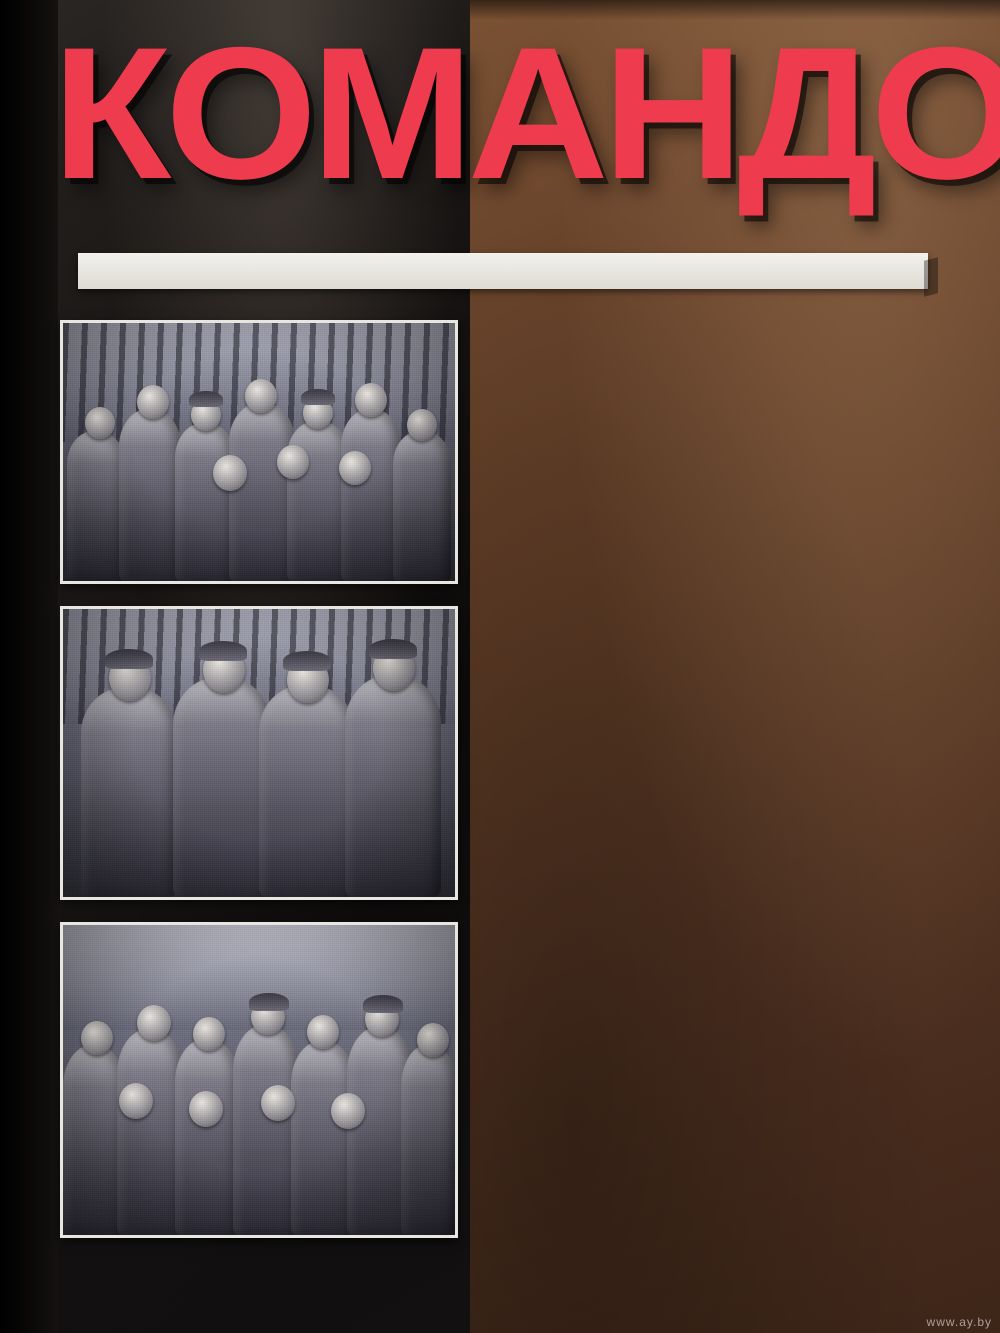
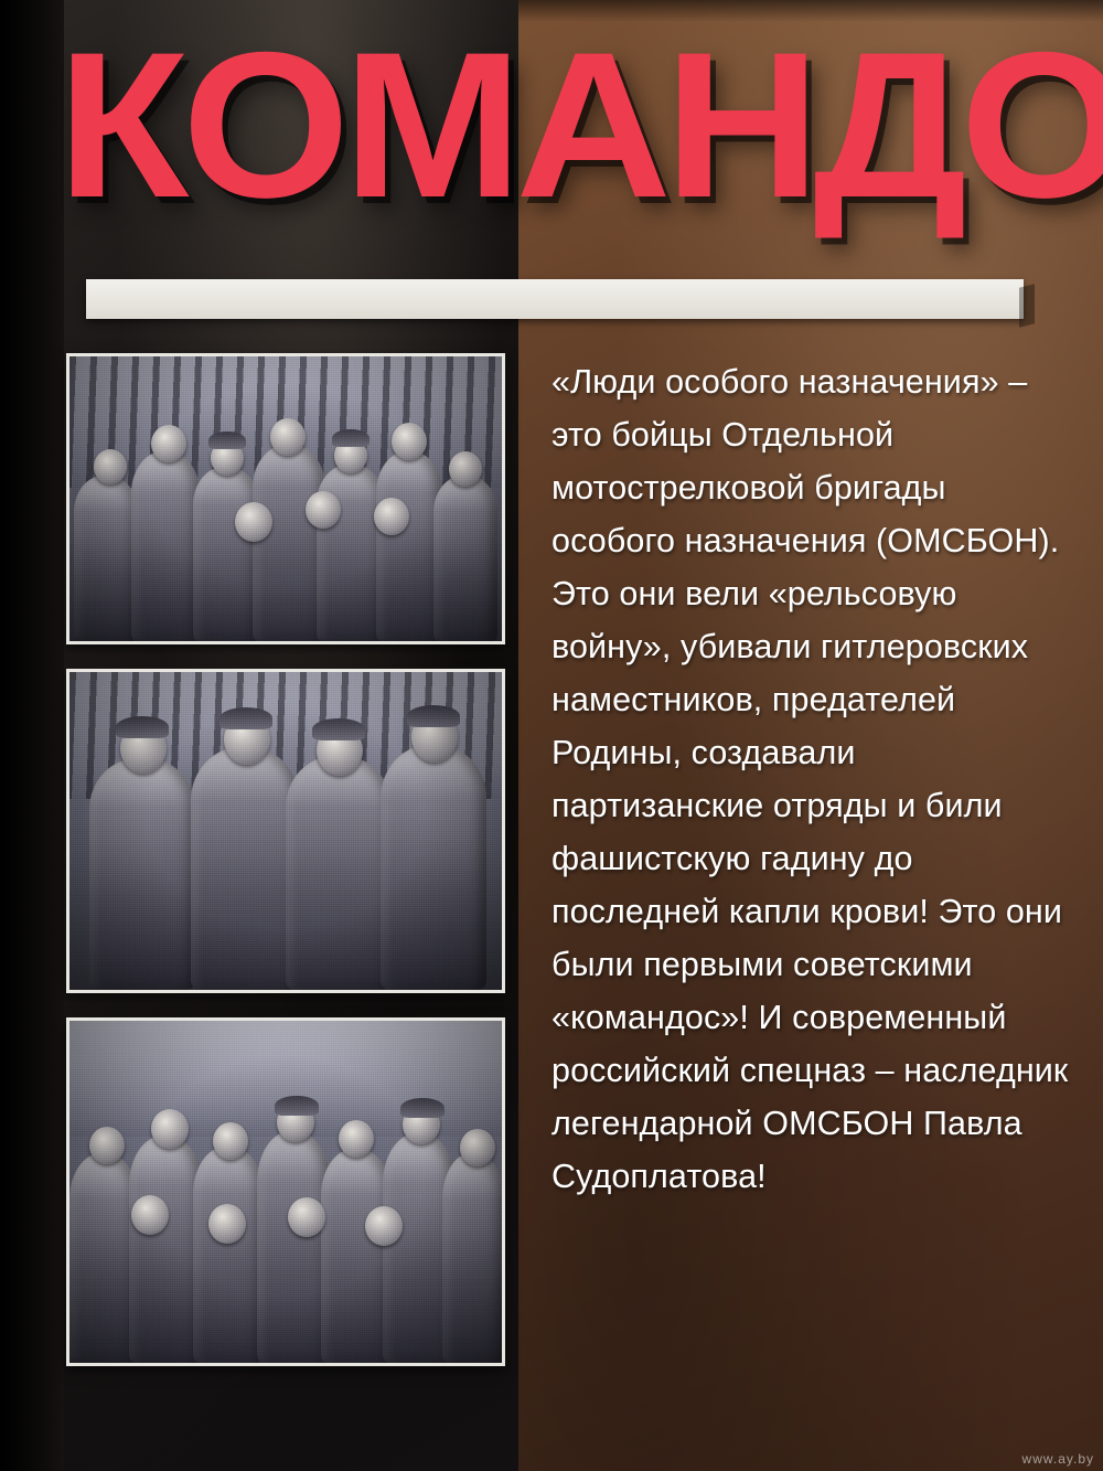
  КОМАНДО
+ «Люди особого назначения» – это бойцы Отдельной мотострелковой бригады особого назначения (ОМСБОН). Это они вели «рельсовую войну», убивали гитлеровских наместников, предателей Родины, создавали партизанские отряды и били фашистскую гадину до последней капли крови! Это они были первыми советскими «командос»! И современный российский спецназ – наследник легендарной ОМСБОН Павла Судоплатова!
  www.ay.by
